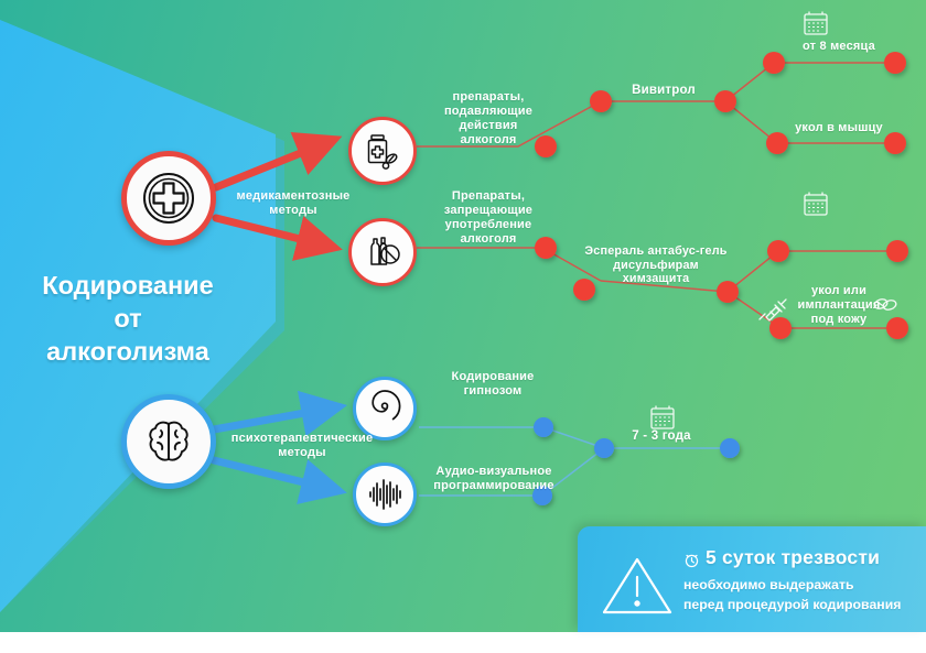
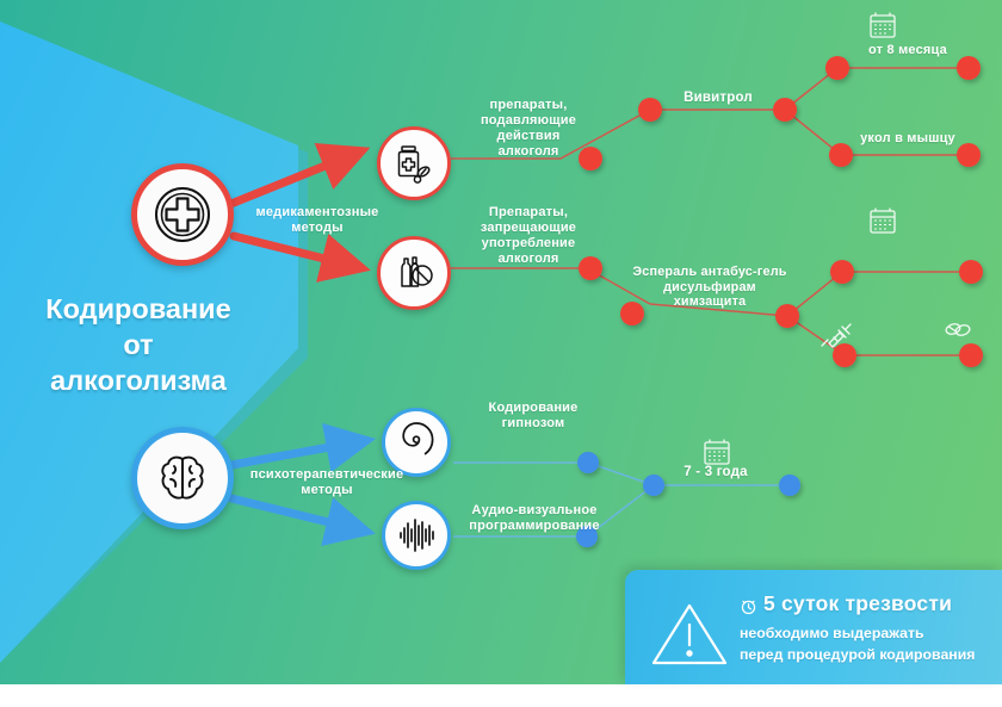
  Кодирование
  от
  алкоголизма
  медикаментозные
  методы
  препараты,
  подавляющие
  действия
  алкоголя
  Препараты,
  запрещающие
  употребление
  алкоголя
  Вивитрол
  Эспераль антабус-гель
  дисульфирам
  химзащита
  от 8 месяца
  укол в мышцу
- укол или
- имплантация
- под кожу
  психотерапевтические
  методы
  Кодирование
  гипнозом
  Аудио-визуальное
  программирование
  7 - 3 года
  5 суток трезвости
  необходимо выдеражать
  перед процедурой кодирования
